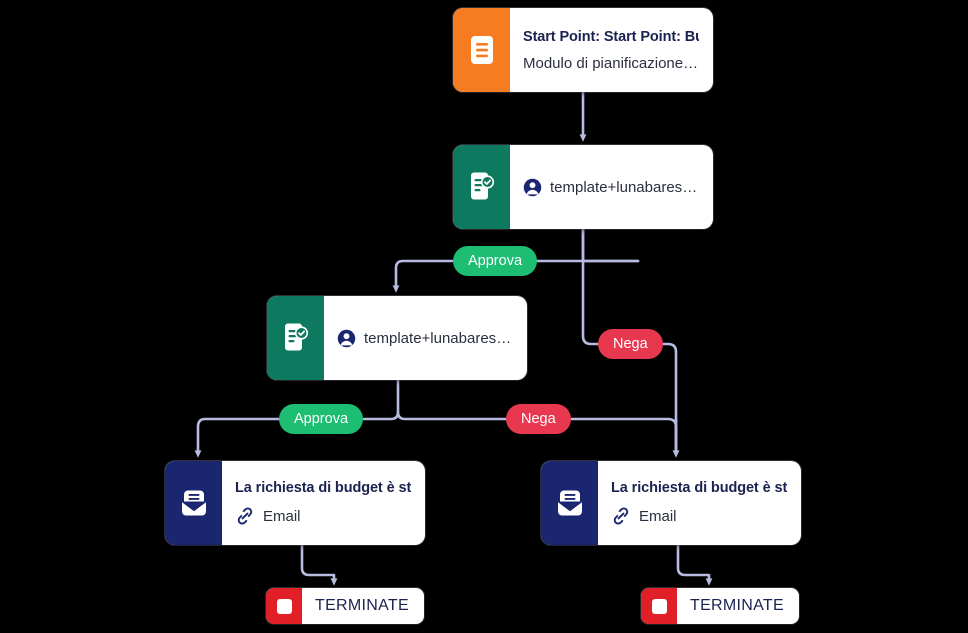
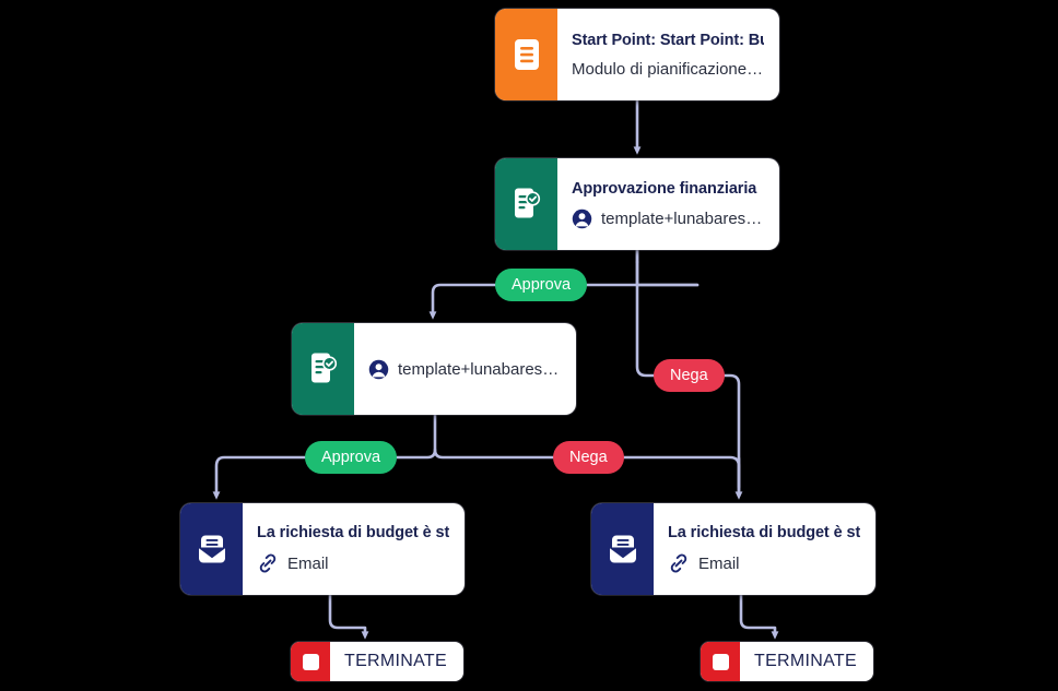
  Start Point: Start Point: B
  Modulo di pianificazione d.
+ Approvazione finanziaria
  template+lunabarese..
  template+lunabarese..
  La richiesta di budget è st
  Email
  La richiesta di budget è st
  Email
  Approva
  Nega
  Approva
  Nega
  TERMINATE
  TERMINATE
